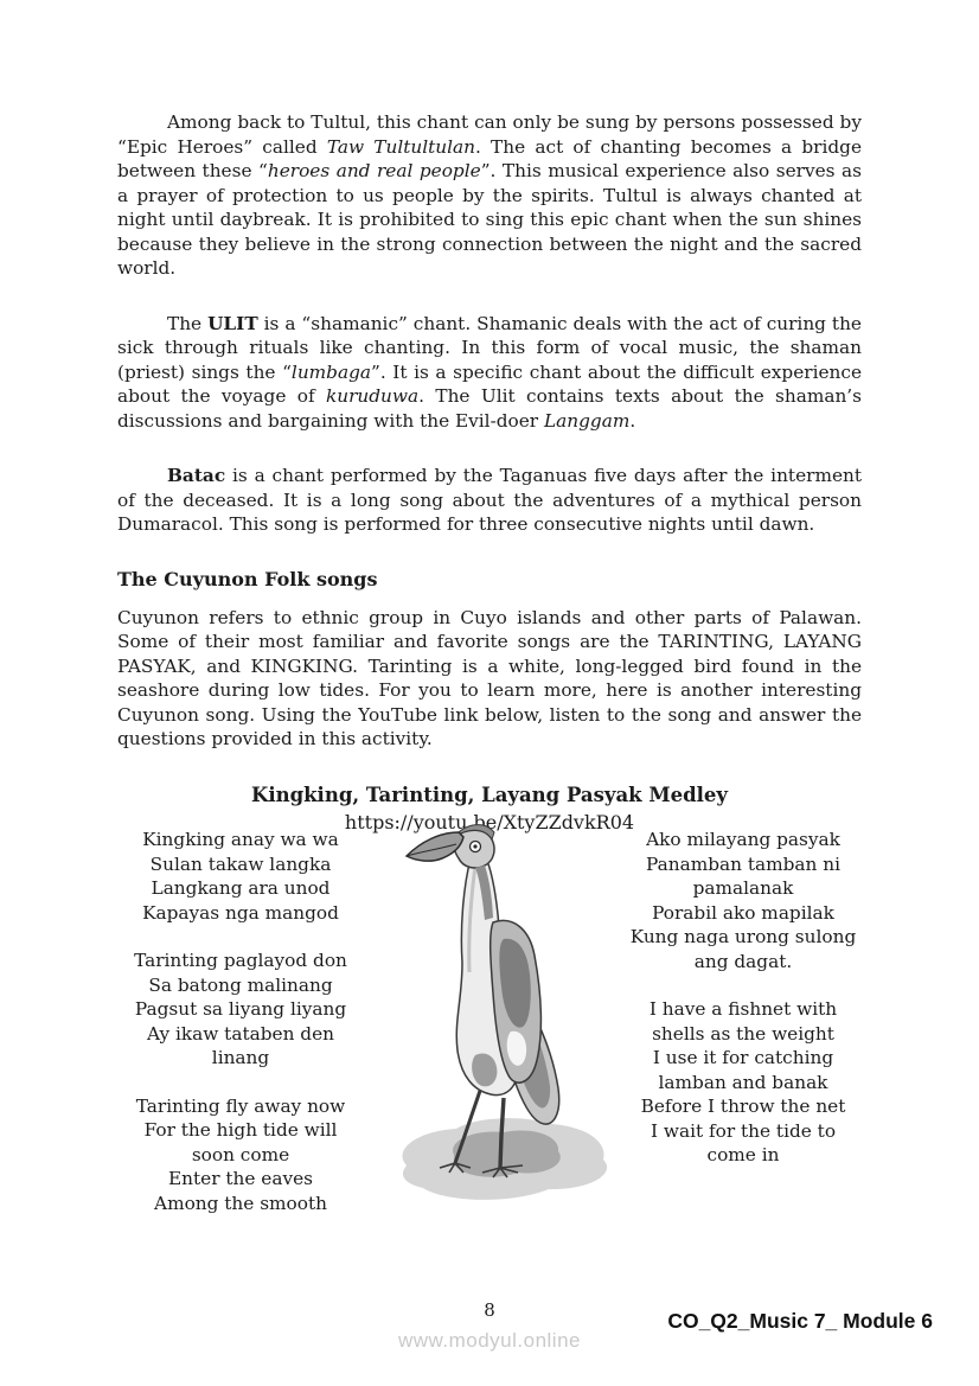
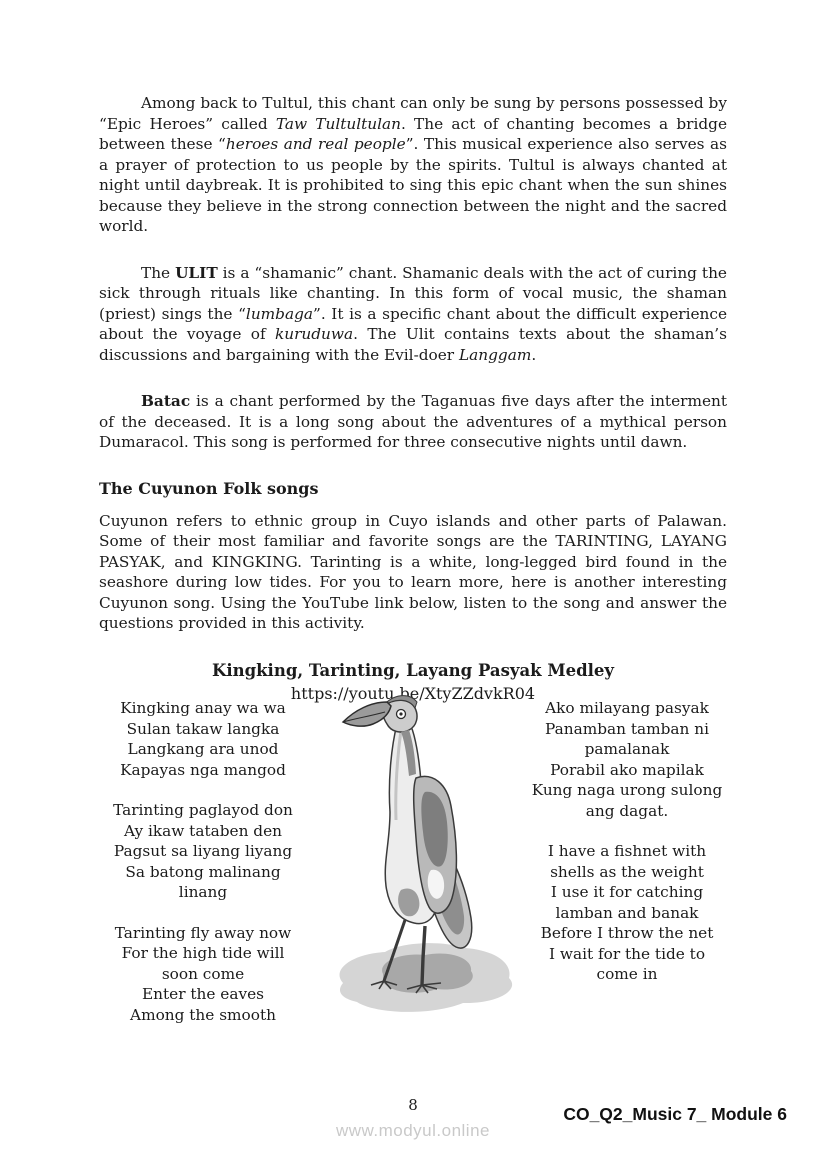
  Among back to Tultul, this chant can only be sung by persons possessed by “Epic Heroes” called Taw Tultultulan. The act of chanting becomes a bridge between these “heroes and real people”. This musical experience also serves as a prayer of protection to us people by the spirits. Tultul is always chanted at night until daybreak. It is prohibited to sing this epic chant when the sun shines because they believe in the strong connection between the night and the sacred world.
  The ULIT is a “shamanic” chant. Shamanic deals with the act of curing the sick through rituals like chanting. In this form of vocal music, the shaman (priest) sings the “lumbaga”. It is a specific chant about the difficult experience about the voyage of kuruduwa. The Ulit contains texts about the shaman’s discussions and bargaining with the Evil-doer Langgam.
  Batac is a chant performed by the Taganuas five days after the interment of the deceased. It is a long song about the adventures of a mythical person Dumaracol. This song is performed for three consecutive nights until dawn.
  The Cuyunon Folk songs
  Cuyunon refers to ethnic group in Cuyo islands and other parts of Palawan. Some of their most familiar and favorite songs are the TARINTING, LAYANG PASYAK, and KINGKING. Tarinting is a white, long-legged bird found in the seashore during low tides. For you to learn more, here is another interesting Cuyunon song. Using the YouTube link below, listen to the song and answer the questions provided in this activity.
  Kingking, Tarinting, Layang Pasyak Medley
  https://youtu.be/XtyZZdvkR04
  Kingking anay wa wa
  Sulan takaw langka
  Langkang ara unod
  Kapayas nga mangod
  Tarinting paglayod don
- Sa batong malinang
+ Ay ikaw tataben den
  Pagsut sa liyang liyang
- Ay ikaw tataben den
+ Sa batong malinang
  linang
  Tarinting fly away now
  For the high tide will
  soon come
  Enter the eaves
  Among the smooth
  Ako milayang pasyak
  Panamban tamban ni
  pamalanak
  Porabil ako mapilak
  Kung naga urong sulong
  ang dagat.
  I have a fishnet with
  shells as the weight
  I use it for catching
  lamban and banak
  Before I throw the net
  I wait for the tide to
  come in
  8
  www.modyul.online
  CO_Q2_Music 7_ Module 6
